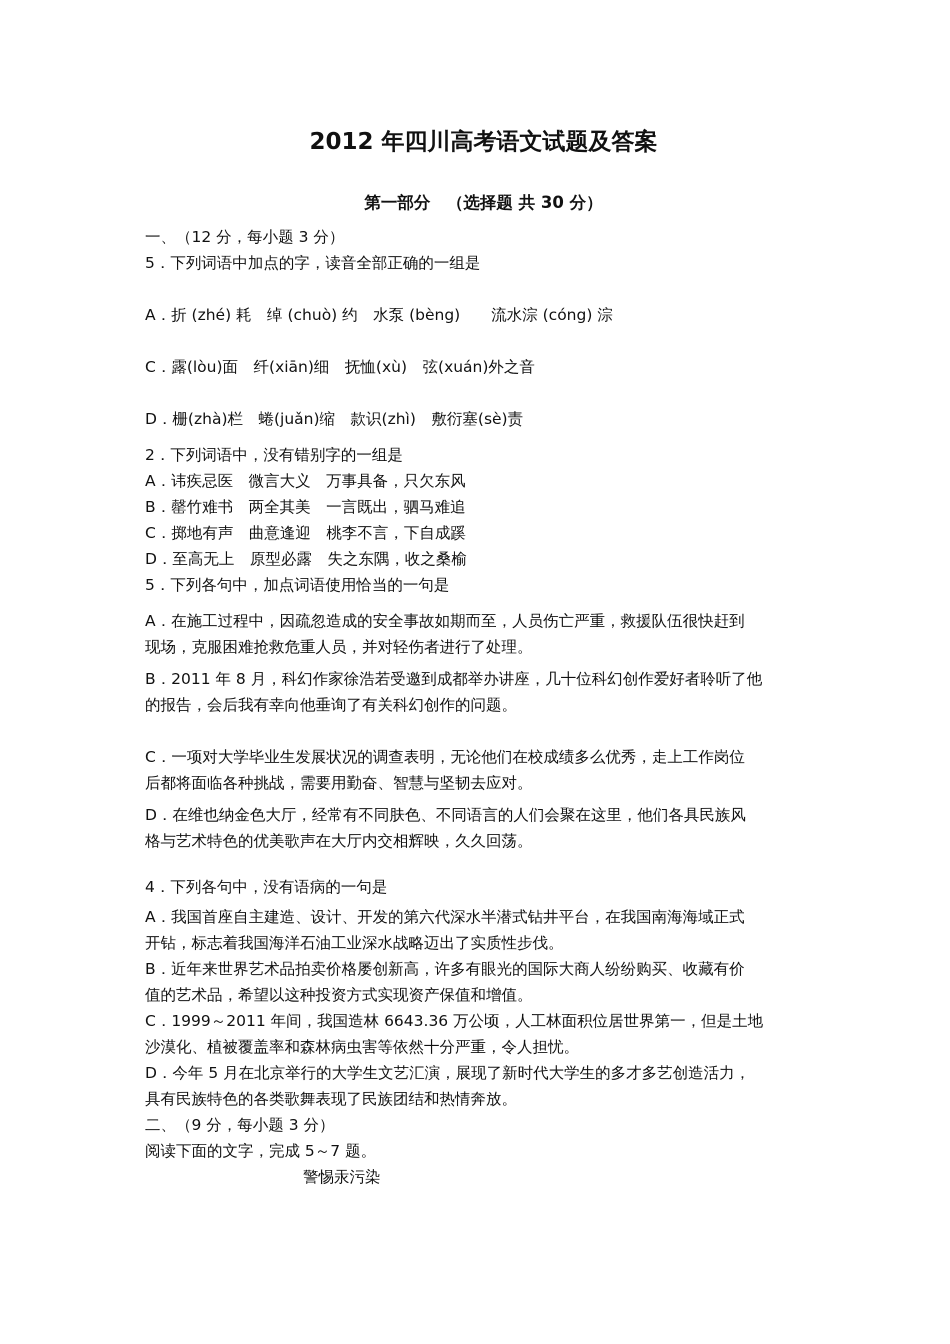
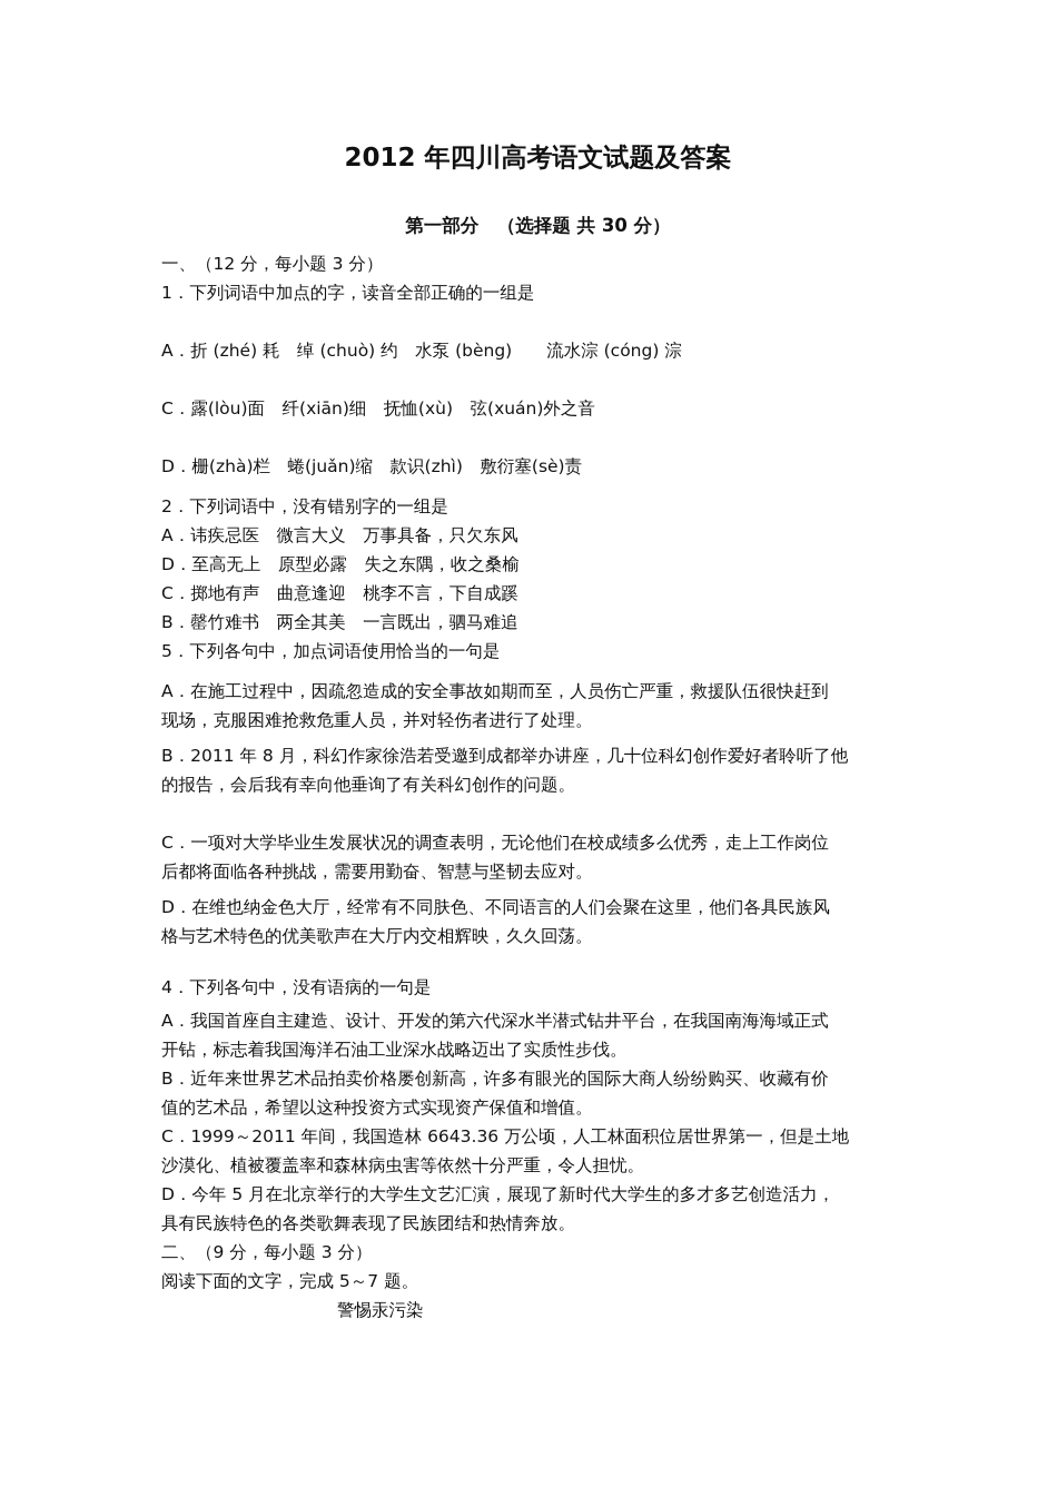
  2012 年四川高考语文试题及答案
  第一部分 （选择题 共 30 分）
  一、（12 分，每小题 3 分）
- 5．下列词语中加点的字，读音全部正确的一组是
+ 1．下列词语中加点的字，读音全部正确的一组是
  A．折 (zhé) 耗 绰 (chuò) 约 水泵 (bèng) 流水淙 (cóng) 淙
  C．露(lòu)面 纤(xiān)细 抚恤(xù) 弦(xuán)外之音
  D．栅(zhà)栏 蜷(juǎn)缩 款识(zhì) 敷衍塞(sè)责
  2．下列词语中，没有错别字的一组是
  A．讳疾忌医 微言大义 万事具备，只欠东风
- B．罄竹难书 两全其美 一言既出，驷马难追
+ D．至高无上 原型必露 失之东隅，收之桑榆
  C．掷地有声 曲意逢迎 桃李不言，下自成蹊
- D．至高无上 原型必露 失之东隅，收之桑榆
+ B．罄竹难书 两全其美 一言既出，驷马难追
  5．下列各句中，加点词语使用恰当的一句是
  A．在施工过程中，因疏忽造成的安全事故如期而至，人员伤亡严重，救援队伍很快赶到
  现场，克服困难抢救危重人员，并对轻伤者进行了处理。
  B．2011 年 8 月，科幻作家徐浩若受邀到成都举办讲座，几十位科幻创作爱好者聆听了他
  的报告，会后我有幸向他垂询了有关科幻创作的问题。
  C．一项对大学毕业生发展状况的调查表明，无论他们在校成绩多么优秀，走上工作岗位
  后都将面临各种挑战，需要用勤奋、智慧与坚韧去应对。
  D．在维也纳金色大厅，经常有不同肤色、不同语言的人们会聚在这里，他们各具民族风
  格与艺术特色的优美歌声在大厅内交相辉映，久久回荡。
  4．下列各句中，没有语病的一句是
  A．我国首座自主建造、设计、开发的第六代深水半潜式钻井平台，在我国南海海域正式
  开钻，标志着我国海洋石油工业深水战略迈出了实质性步伐。
  B．近年来世界艺术品拍卖价格屡创新高，许多有眼光的国际大商人纷纷购买、收藏有价
  值的艺术品，希望以这种投资方式实现资产保值和增值。
  C．1999～2011 年间，我国造林 6643.36 万公顷，人工林面积位居世界第一，但是土地
  沙漠化、植被覆盖率和森林病虫害等依然十分严重，令人担忧。
  D．今年 5 月在北京举行的大学生文艺汇演，展现了新时代大学生的多才多艺创造活力，
  具有民族特色的各类歌舞表现了民族团结和热情奔放。
  二、（9 分，每小题 3 分）
  阅读下面的文字，完成 5～7 题。
  警惕汞污染
